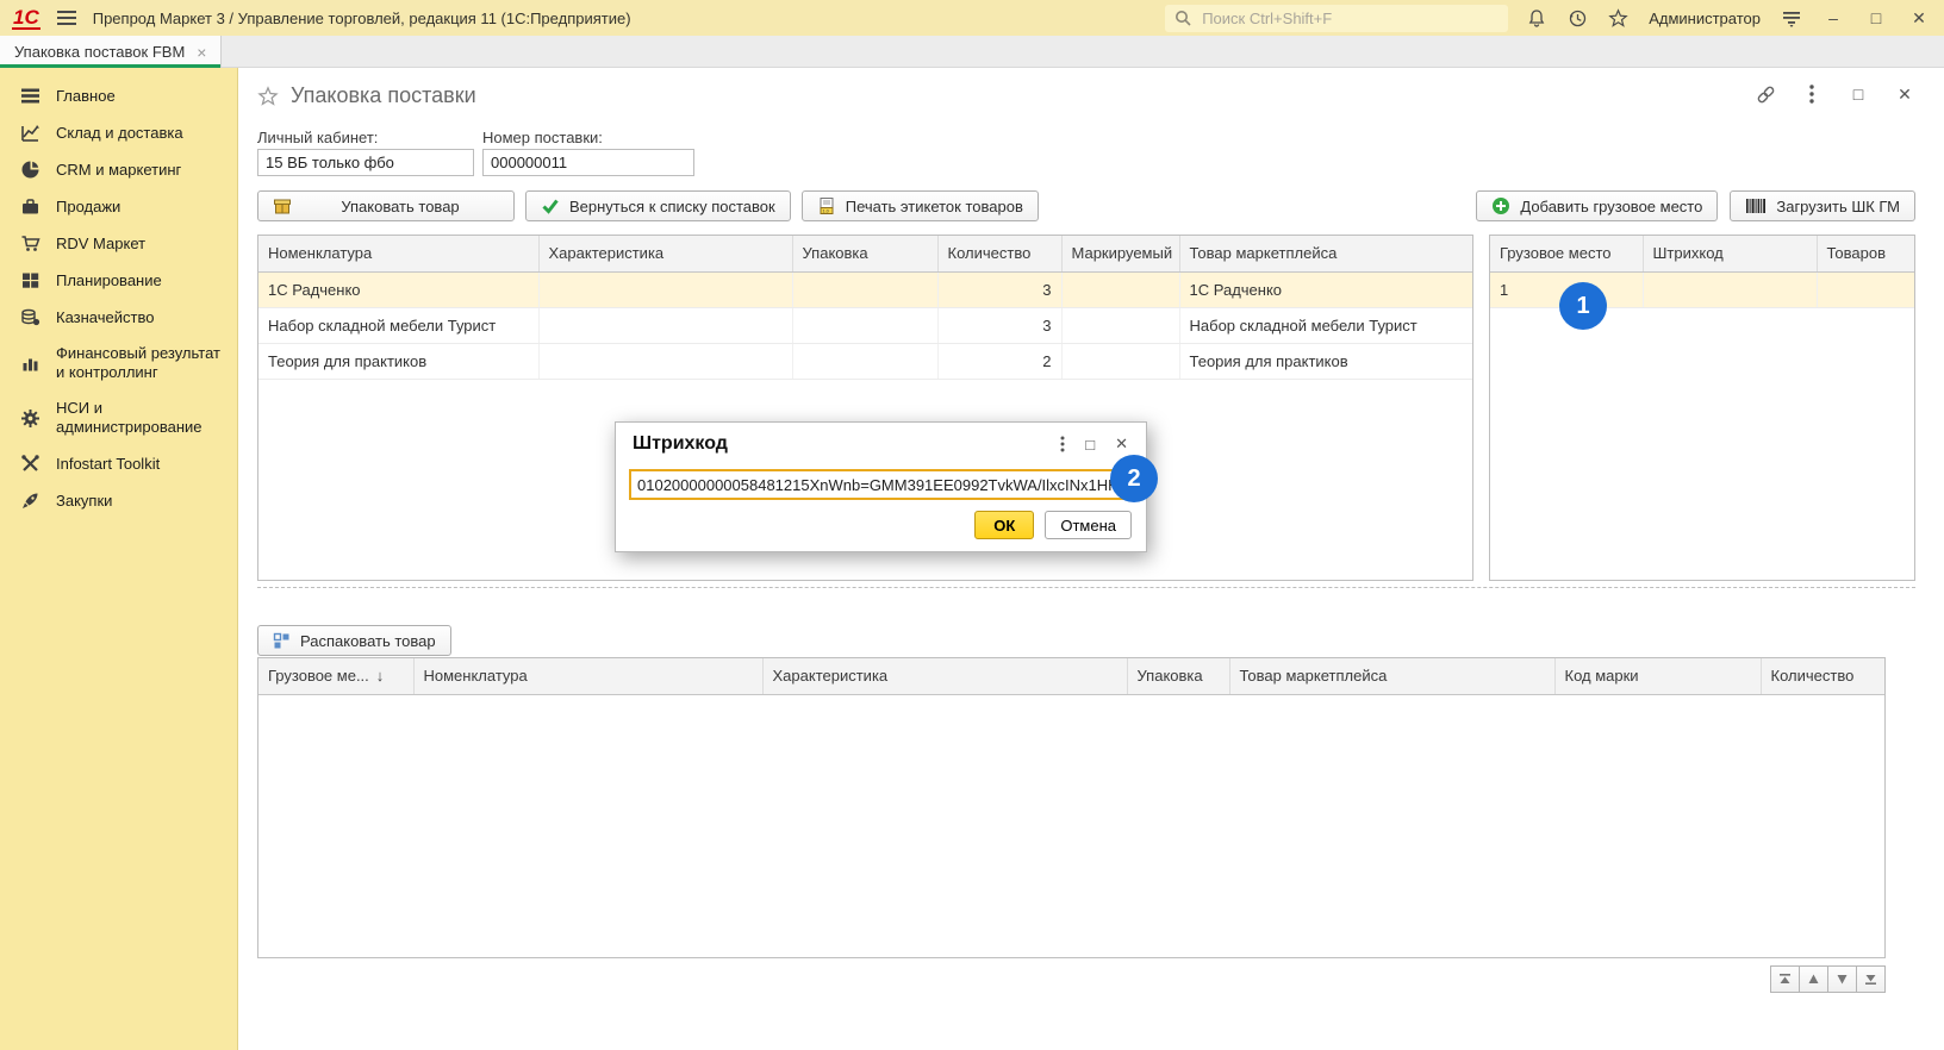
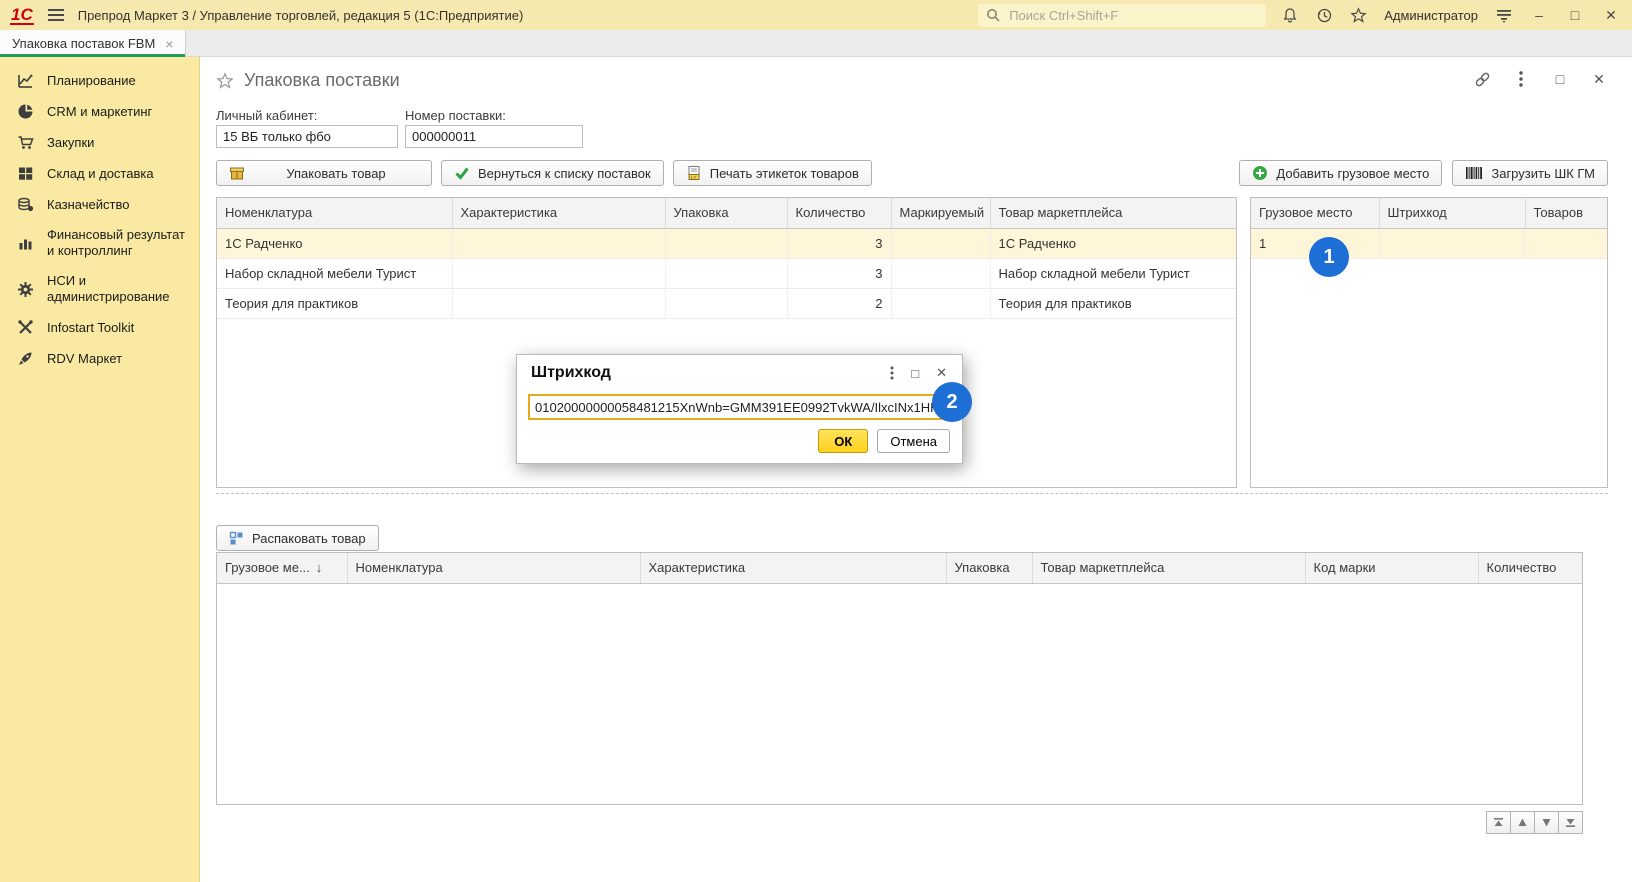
  1С
- Препрод Маркет 3 / Управление торговлей, редакция 11 (1С:Предприятие)
+ Препрод Маркет 3 / Управление торговлей, редакция 5 (1С:Предприятие)
  Поиск Ctrl+Shift+F
  Администратор
  –
  □
  ✕
  Упаковка поставок FBM
  ×
- Главное
- Склад и доставка
+ Планирование
  CRM и маркетинг
- Продажи
- RDV Маркет
+ Закупки
- Планирование
+ Склад и доставка
  Казначейство
  Финансовый результат и контроллинг
  НСИ и администрирование
  Infostart Toolkit
- Закупки
+ RDV Маркет
  Упаковка поставки
  □
  ✕
  Личный кабинет:
  Номер поставки:
  15 ВБ только фбо
  000000011
  Упаковать товар
  Вернуться к списку поставок
  Печать этикеток товаров
  Добавить грузовое место
  Загрузить ШК ГМ
  Номенклатура	Характеристика	Упаковка	Количество	Маркируемый	Товар маркетплейса
  1С Радченко			3		1С Радченко
  Набор складной мебели Турист			3		Набор складной мебели Турист
  Теория для практиков			2		Теория для практиков
  Грузовое место	Штрихкод	Товаров
  1
  Распаковать товар
  Грузовое ме... ↓	Номенклатура	Характеристика	Упаковка	Товар маркетплейса	Код марки	Количество
  Штрихкод
  □
  ✕
  01020000000058481215XnWnb=GMM391EE0992TvkWA/IlxcINx1H
  ОК
  Отмена
  1
  2
